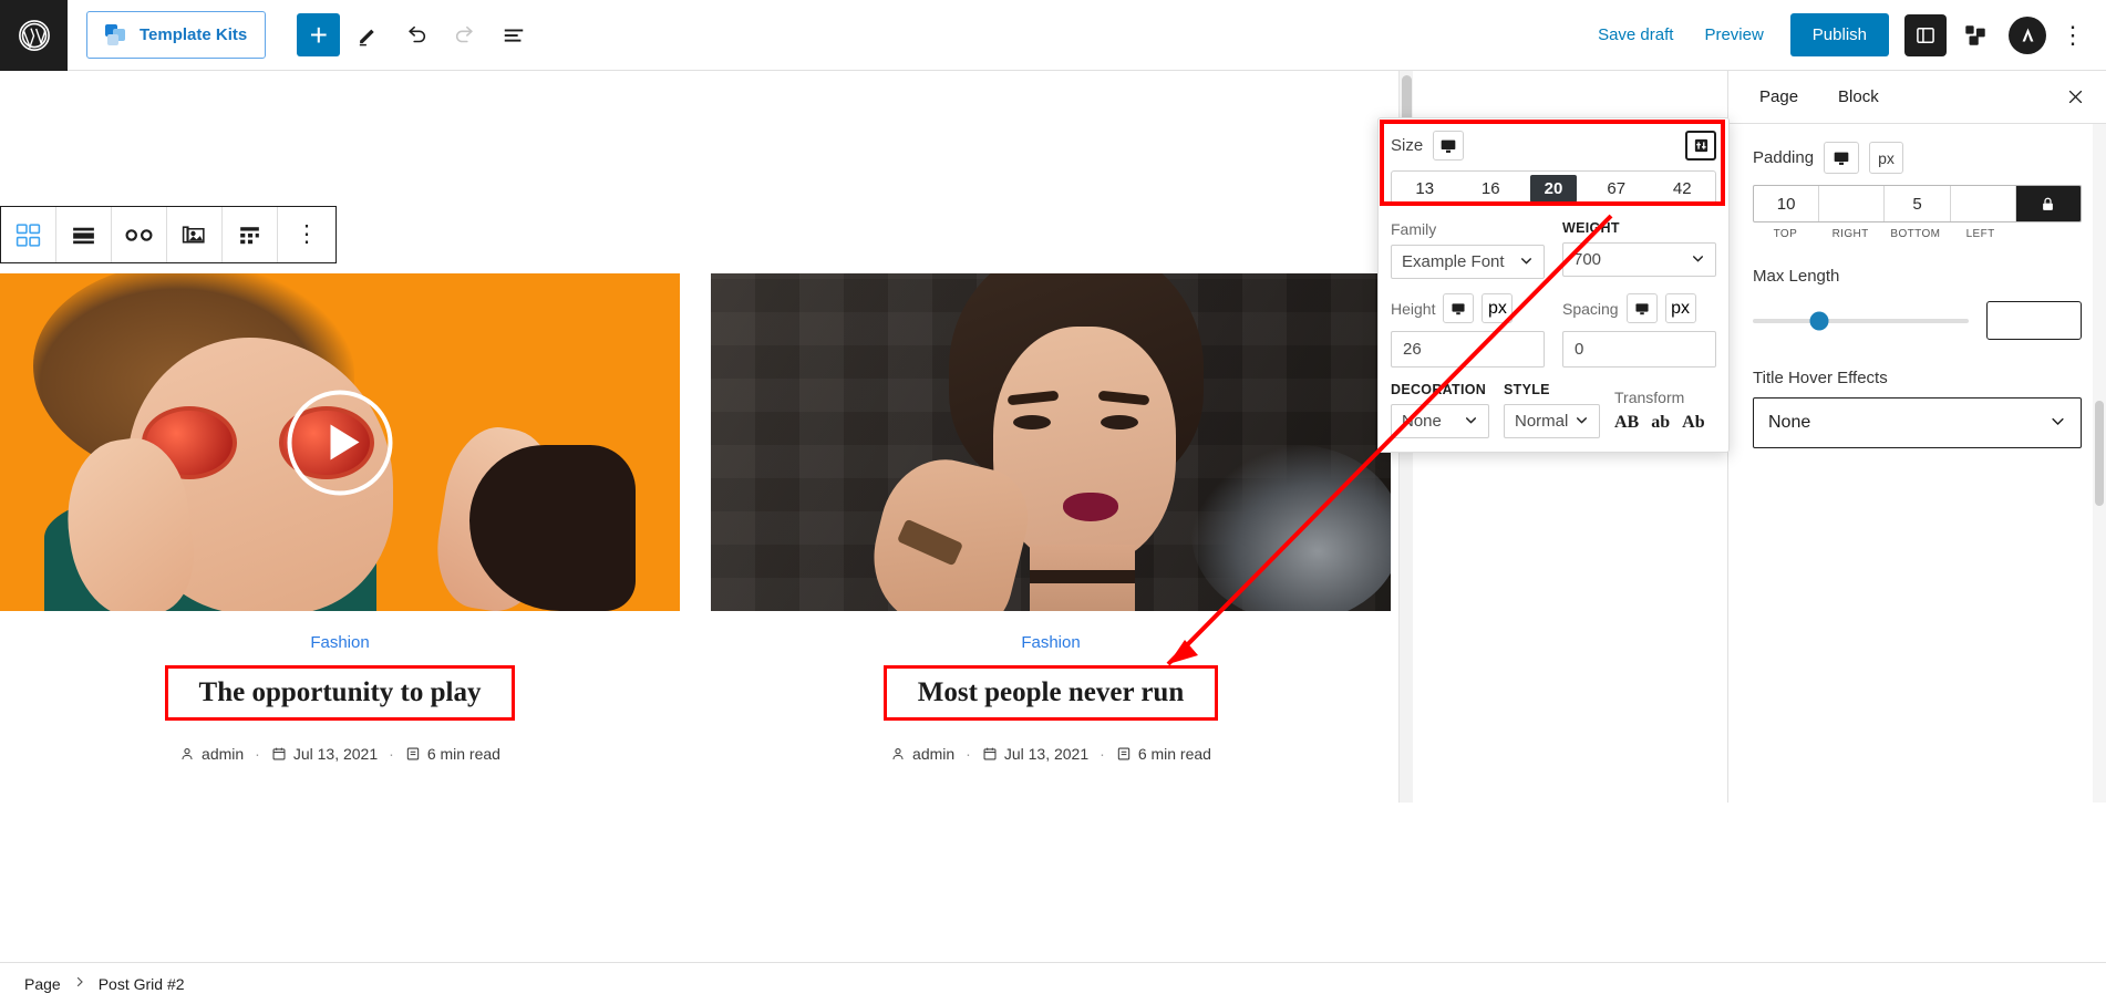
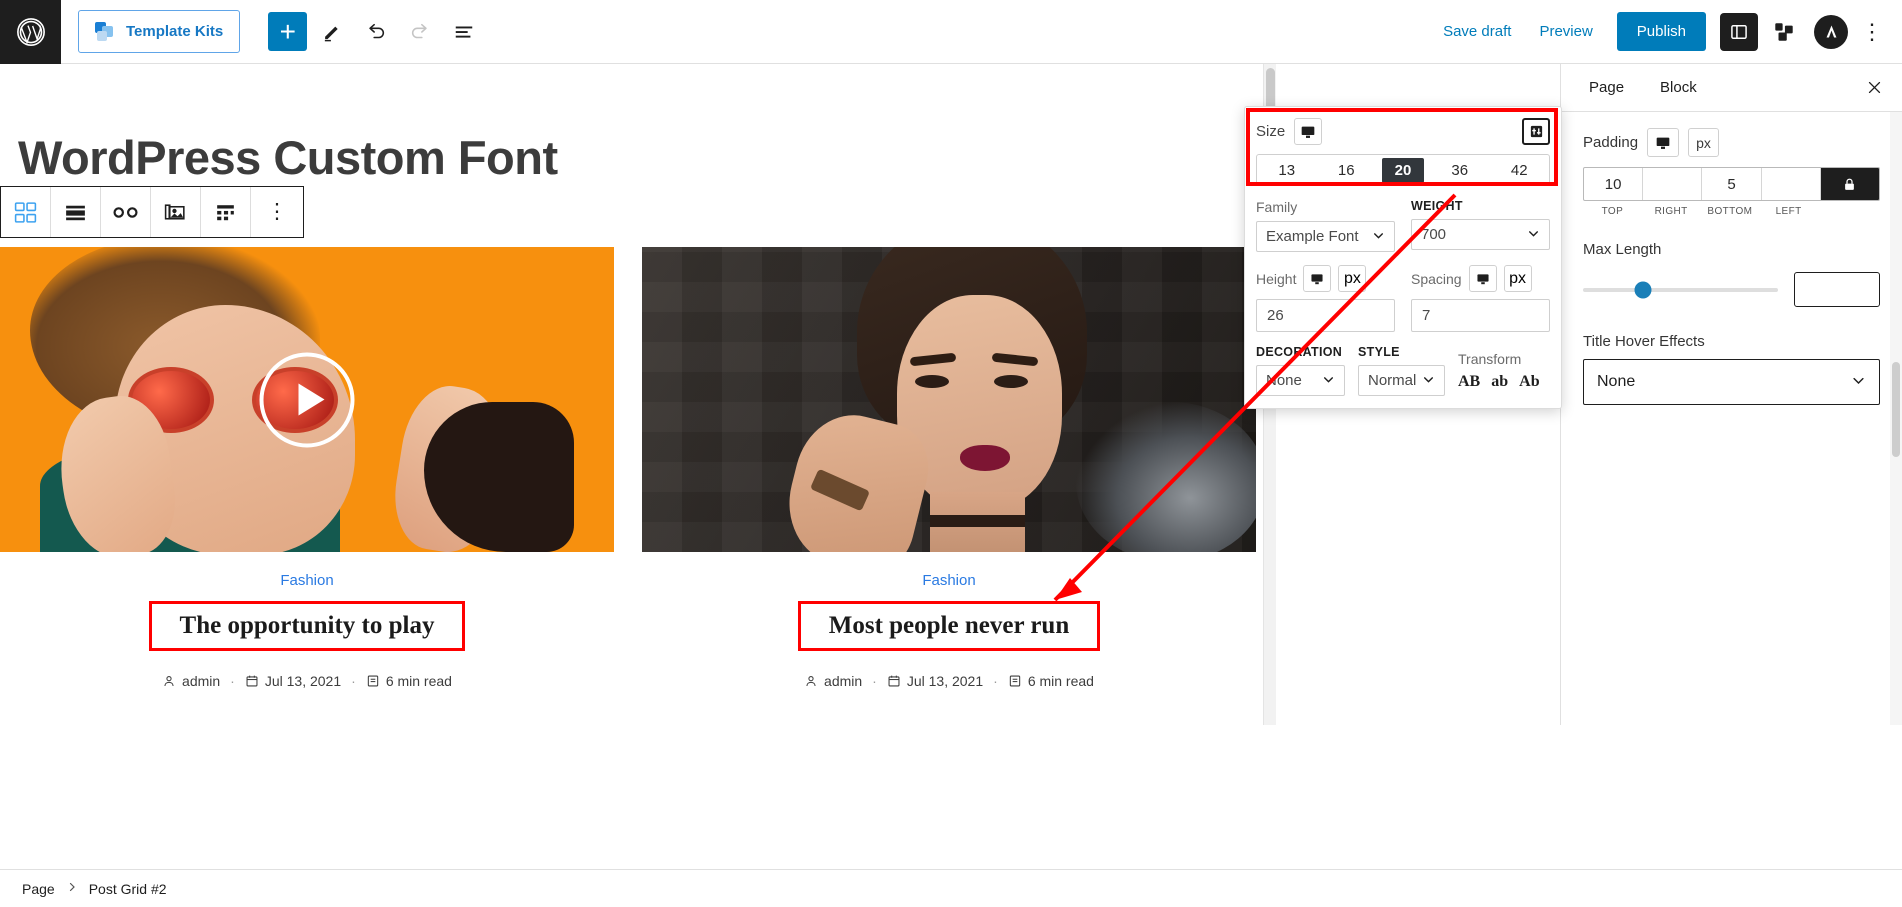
  Template Kits
  +
  Save draft
  Preview
  Publish
  ⋮
+ WordPress Custom Font
  ⋮
  Fashion
  The opportunity to play
  admin
  ·
  Jul 13, 2021
  ·
  6 min read
  Fashion
  Most people never run
  admin
  ·
  Jul 13, 2021
  ·
  6 min read
  Page
  Block
  Padding
  px
  10
  5
  TOP
  RIGHT
  BOTTOM
  LEFT
  Max Length
  Title Hover Effects
  None
  Size
  13
  16
  20
- 67
+ 36
  42
  Family
  Example Font
  WEIGHT
  700
  Height
  px
  26
  Spacing
  px
- 0
+ 7
  DECOATION
  one
  STYLE
  Normal
  Transform
  AB
  ab
  Ab
  Page
  Post Grid #2
